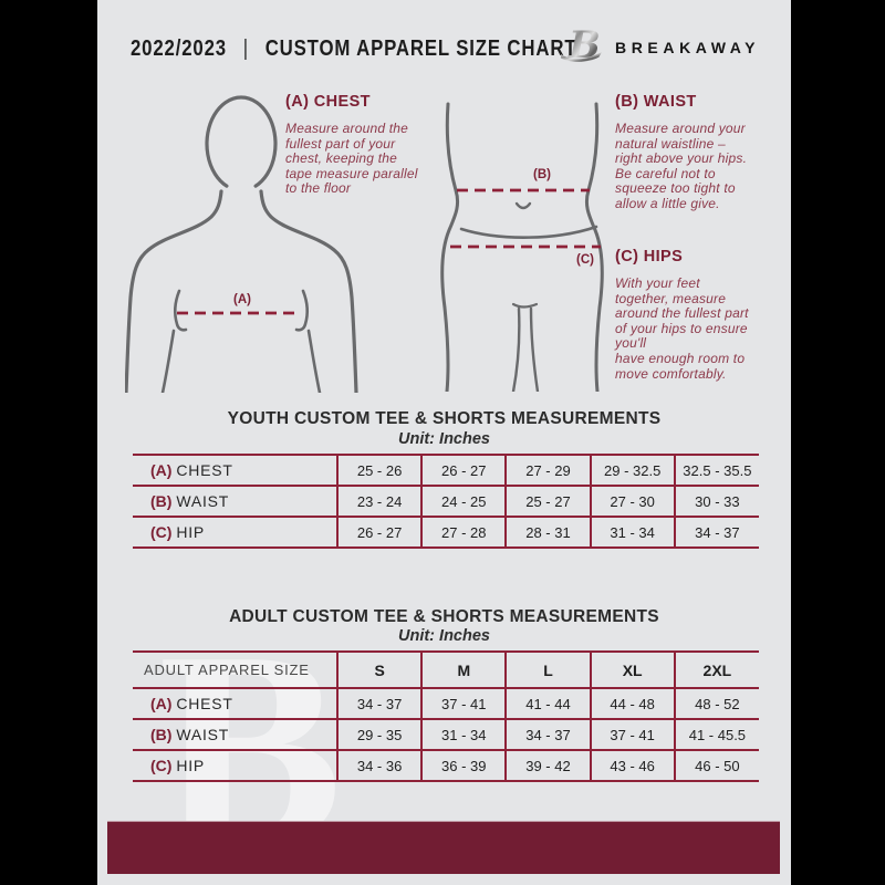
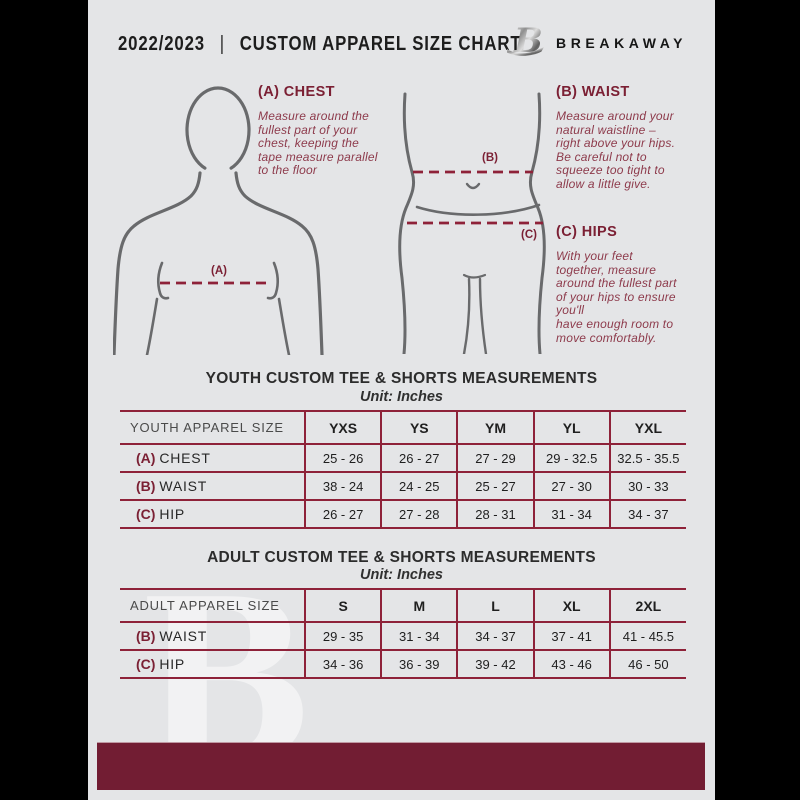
  2022/2023 | CUSTOM APPAREL SIZE CHART
  B
  BREAKAWAY
  (A)
  (B)
  (C)
  (A) CHEST
  Measure around the
  fullest part of your
  chest, keeping the
  tape measure parallel
  to the floor
  (B) WAIST
  Measure around your
  natural waistline –
  right above your hips.
  Be careful not to
  squeeze too tight to
  allow a little give.
  (C) HIPS
  With your feet
  together, measure
  around the fullest part
  of your hips to ensure
  you'll
  have enough room to
  move comfortably.
  B
  YOUTH CUSTOM TEE & SHORTS MEASUREMENTS
  Unit: Inches
+ YOUTH APPAREL SIZE	YXS	YS	YM	YL	YXL
  (A) CHEST	25 - 26	26 - 27	27 - 29	29 - 32.5	32.5 - 35.5
- (B) WAIST	23 - 24	24 - 25	25 - 27	27 - 30	30 - 33
+ (B) WAIST	38 - 24	24 - 25	25 - 27	27 - 30	30 - 33
  (C) HIP	26 - 27	27 - 28	28 - 31	31 - 34	34 - 37
  ADULT CUSTOM TEE & SHORTS MEASUREMENTS
  Unit: Inches
  ADULT APPAREL SIZE	S	M	L	XL	2XL
- (A) CHEST	34 - 37	37 - 41	41 - 44	44 - 48	48 - 52
  (B) WAIST	29 - 35	31 - 34	34 - 37	37 - 41	41 - 45.5
  (C) HIP	34 - 36	36 - 39	39 - 42	43 - 46	46 - 50
